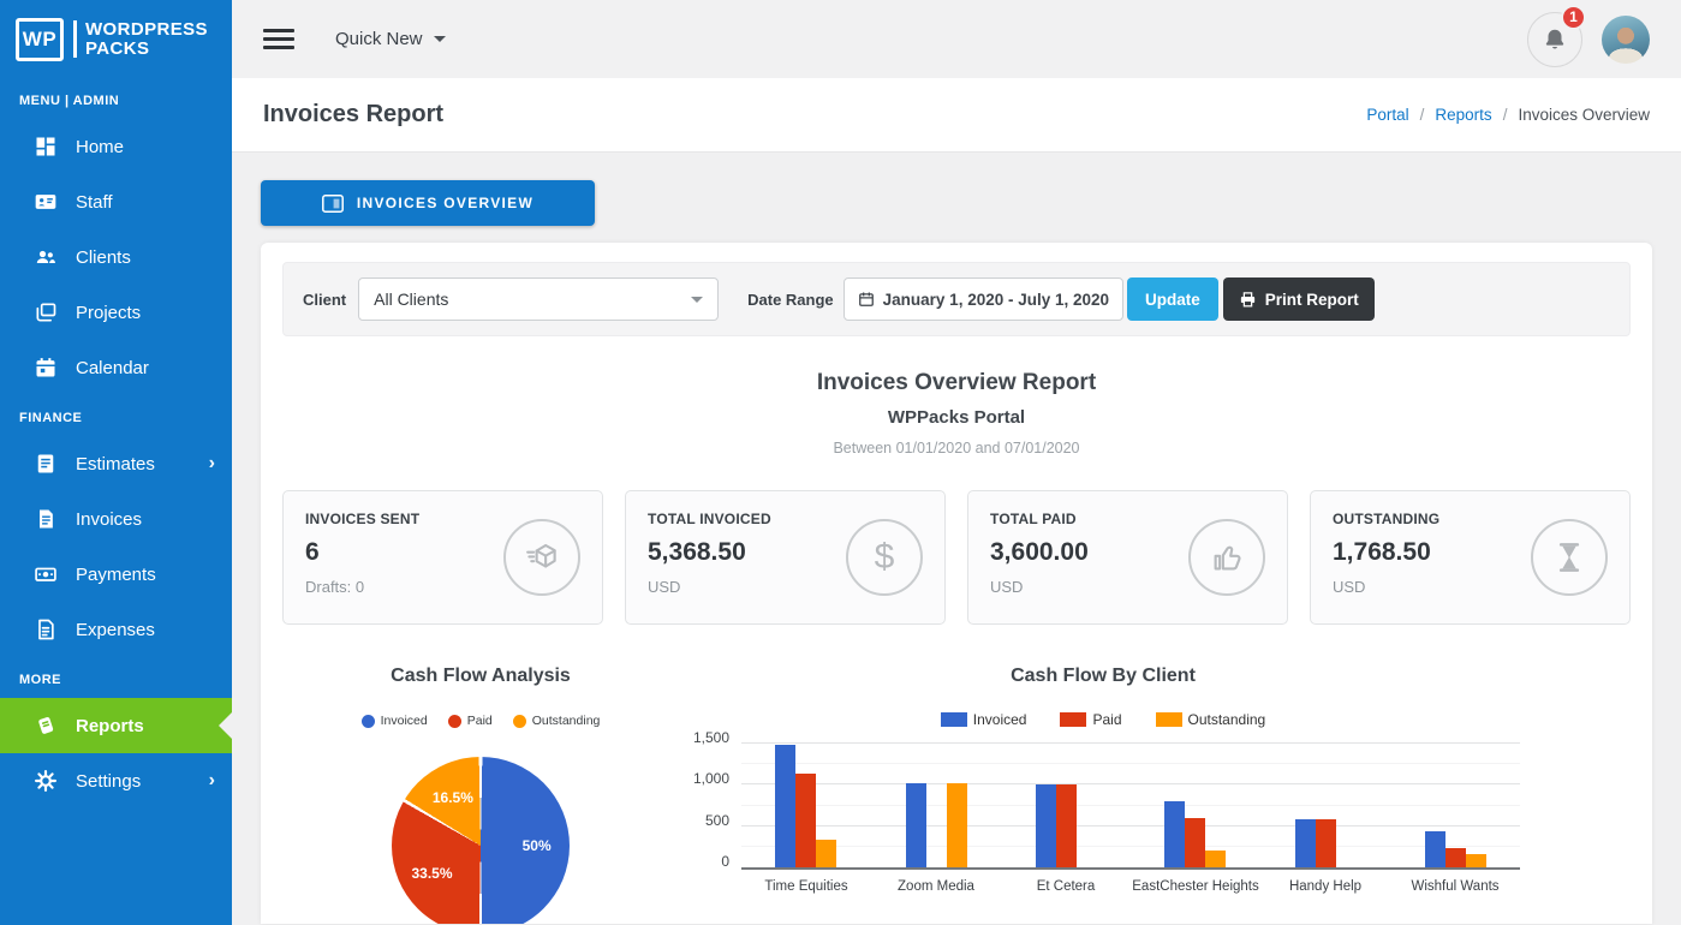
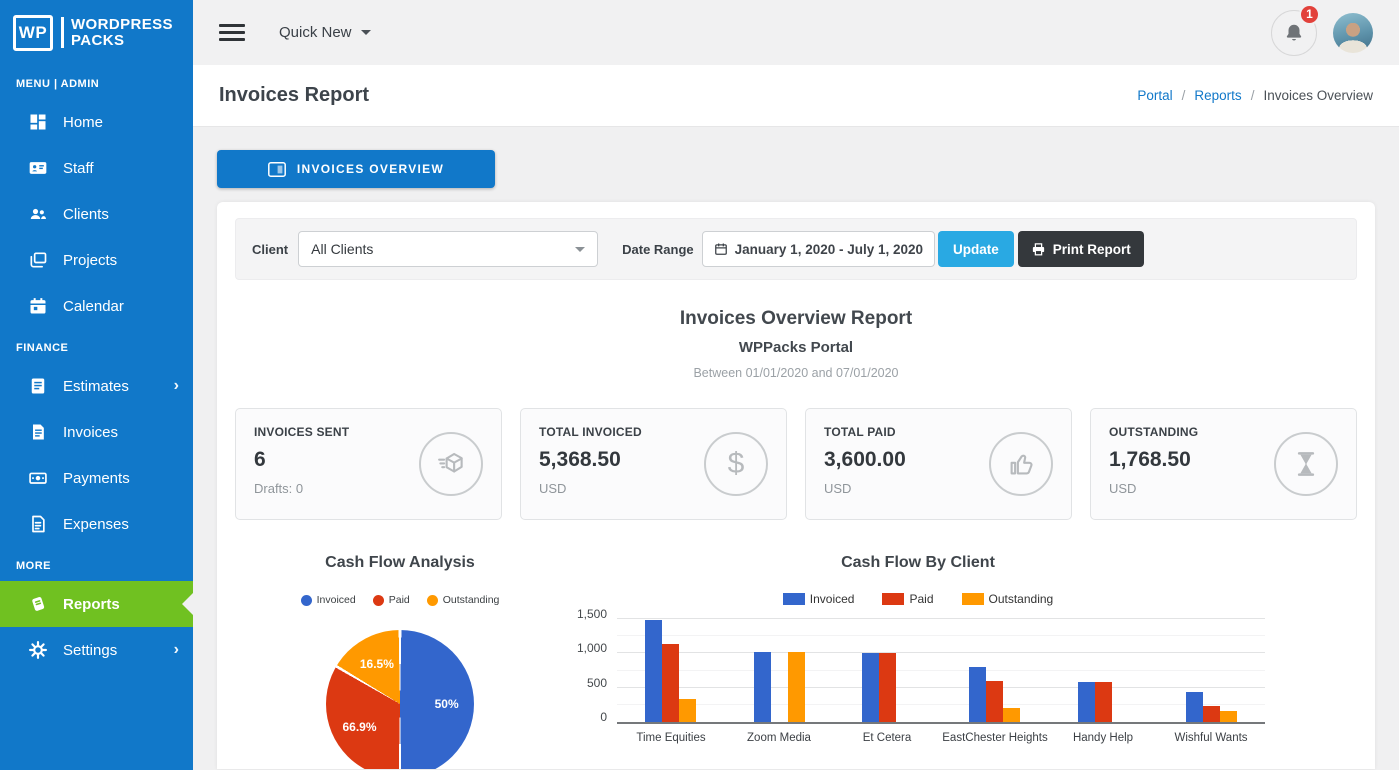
  WP
  WORDPRESS
  PACKS
  MENU | ADMIN
  Home
  Staff
  Clients
  Projects
  Calendar
  FINANCE
  Estimates
  ›
  Invoices
  Payments
  Expenses
  MORE
  Reports
  Settings
  ›
  Quick New
  1
  Invoices Report
  Portal
  /
  Reports
  /
  Invoices Overview
  INVOICES OVERVIEW
  Client
  All Clients
  Date Range
  January 1, 2020 - July 1, 2020
  Update
  Print Report
  Invoices Overview Report
  WPPacks Portal
  Between 01/01/2020 and 07/01/2020
  INVOICES SENT
  6
  Drafts: 0
  TOTAL INVOICED
  5,368.50
  USD
  $
  TOTAL PAID
  3,600.00
  USD
  OUTSTANDING
  1,768.50
  USD
  Cash Flow Analysis
  Invoiced
  Paid
  Outstanding
  50%
- 33.5%
+ 66.9%
  16.5%
  Cash Flow By Client
  Invoiced
  Paid
  Outstanding
  0
  500
  1,000
  1,500
  Time Equities
  Zoom Media
  Et Cetera
  EastChester Heights
  Handy Help
  Wishful Wants
